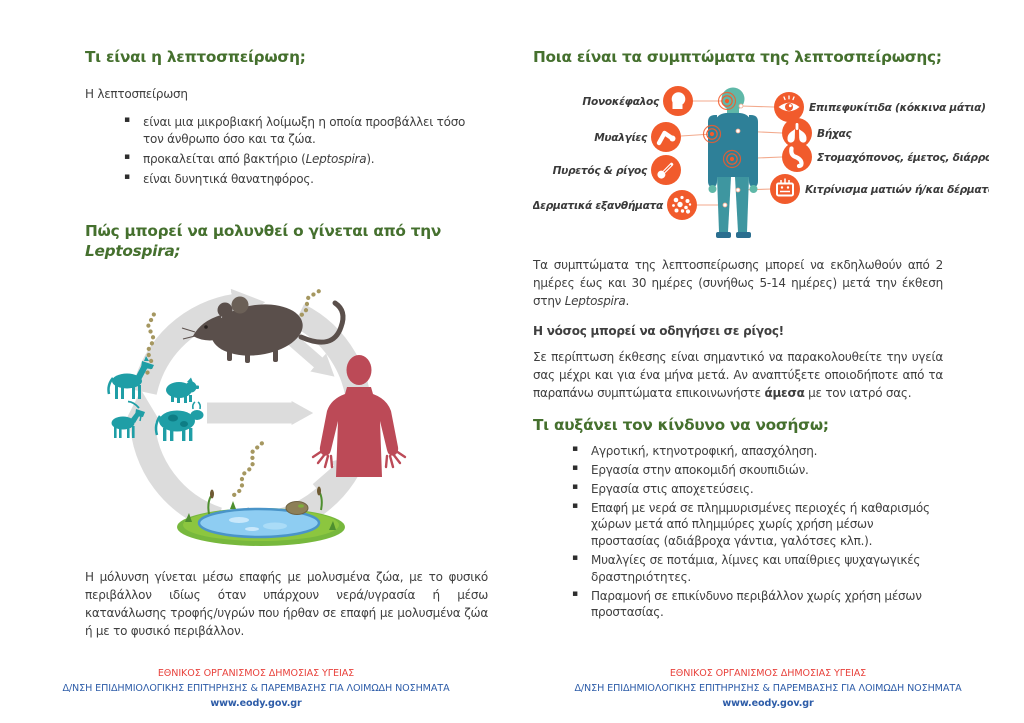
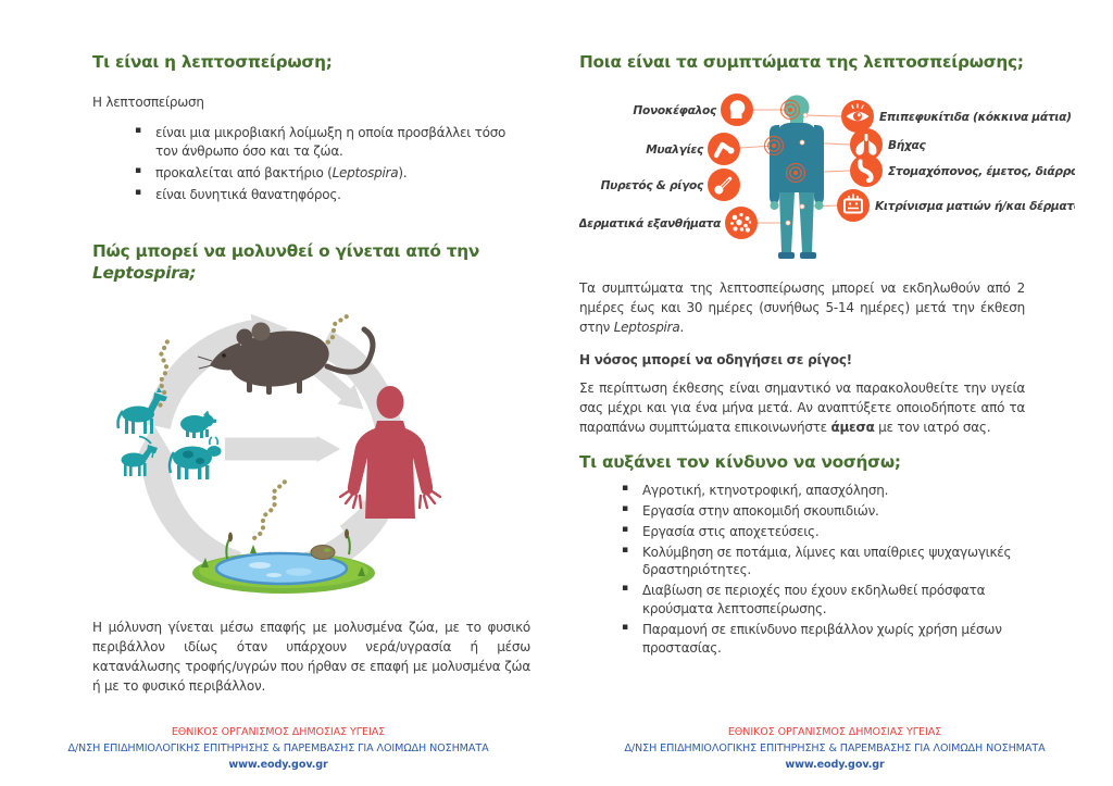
  Τι είναι η λεπτοσπείρωση;
  Η λεπτοσπείρωση
  είναι μια μικροβιακή λοίμωξη η οποία προσβάλλει τόσο τον άνθρωπο όσο και τα ζώα.
  προκαλείται από βακτήριο (Leptospira).
  είναι δυνητικά θανατηφόρος.
  Πώς μπορεί να μολυνθεί ο γίνεται από την
  Leptospira;
  Η μόλυνση γίνεται μέσω επαφής με μολυσμένα ζώα, με το φυσικό περιβάλλον ιδίως όταν υπάρχουν νερά/υγρασία ή μέσω κατανάλωσης τροφής/υγρών που ήρθαν σε επαφή με μολυσμένα ζώα ή με το φυσικό περιβάλλον.
  Ποια είναι τα συμπτώματα της λεπτοσπείρωσης;
  Πονοκέφαλος
  Μυαλγίες
  Πυρετός & ρίγος
  Δερματικά εξανθήματα
  Επιπεφυκίτιδα (κόκκινα μάτια)
  Βήχας
  Στομαχόπονος, έμετος, διάρρο
  Κιτρίνισμα ματιών ή/και δέρματ
  Τα συμπτώματα της λεπτοσπείρωσης μπορεί να εκδηλωθούν από 2 ημέρες έως και 30 ημέρες (συνήθως 5-14 ημέρες) μετά την έκθεση στην Leptospira.
  Η νόσος μπορεί να οδηγήσει σε ρίγος!
  Σε περίπτωση έκθεσης είναι σημαντικό να παρακολουθείτε την υγεία σας μέχρι και για ένα μήνα μετά. Αν αναπτύξετε οποιοδήποτε από τα παραπάνω συμπτώματα επικοινωνήστε άμεσα με τον ιατρό σας.
  Τι αυξάνει τον κίνδυνο να νοσήσω;
  Αγροτική, κτηνοτροφική, απασχόληση.
  Εργασία στην αποκομιδή σκουπιδιών.
  Εργασία στις αποχετεύσεις.
- Επαφή με νερά σε πλημμυρισμένες περιοχές ή καθαρισμός χώρων μετά από πλημμύρες χωρίς χρήση μέσων προστασίας (αδιάβροχα γάντια, γαλότσες κλπ.).
- Μυαλγίες σε ποτάμια, λίμνες και υπαίθριες ψυχαγωγικές δραστηριότητες.
+ Κολύμβηση σε ποτάμια, λίμνες και υπαίθριες ψυχαγωγικές δραστηριότητες.
+ Διαβίωση σε περιοχές που έχουν εκδηλωθεί πρόσφατα κρούσματα λεπτοσπείρωσης.
  Παραμονή σε επικίνδυνο περιβάλλον χωρίς χρήση μέσων προστασίας.
  ΕΘΝΙΚΟΣ ΟΡΓΑΝΙΣΜΟΣ ΔΗΜΟΣΙΑΣ ΥΓΕΙΑΣ
  Δ/ΝΣΗ ΕΠΙΔΗΜΙΟΛΟΓΙΚΗΣ ΕΠΙΤΗΡΗΣΗΣ & ΠΑΡΕΜΒΑΣΗΣ ΓΙΑ ΛΟΙΜΩΔΗ ΝΟΣΗΜΑΤΑ
  www.eody.gov.gr
  ΕΘΝΙΚΟΣ ΟΡΓΑΝΙΣΜΟΣ ΔΗΜΟΣΙΑΣ ΥΓΕΙΑΣ
  Δ/ΝΣΗ ΕΠΙΔΗΜΙΟΛΟΓΙΚΗΣ ΕΠΙΤΗΡΗΣΗΣ & ΠΑΡΕΜΒΑΣΗΣ ΓΙΑ ΛΟΙΜΩΔΗ ΝΟΣΗΜΑΤΑ
  www.eody.gov.gr
